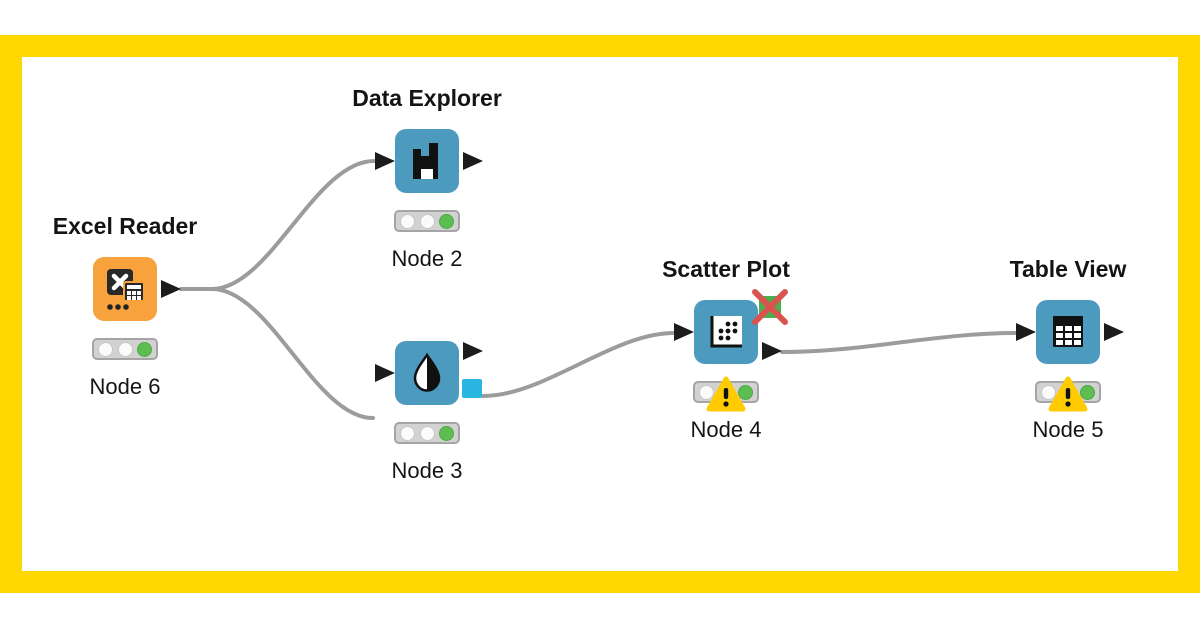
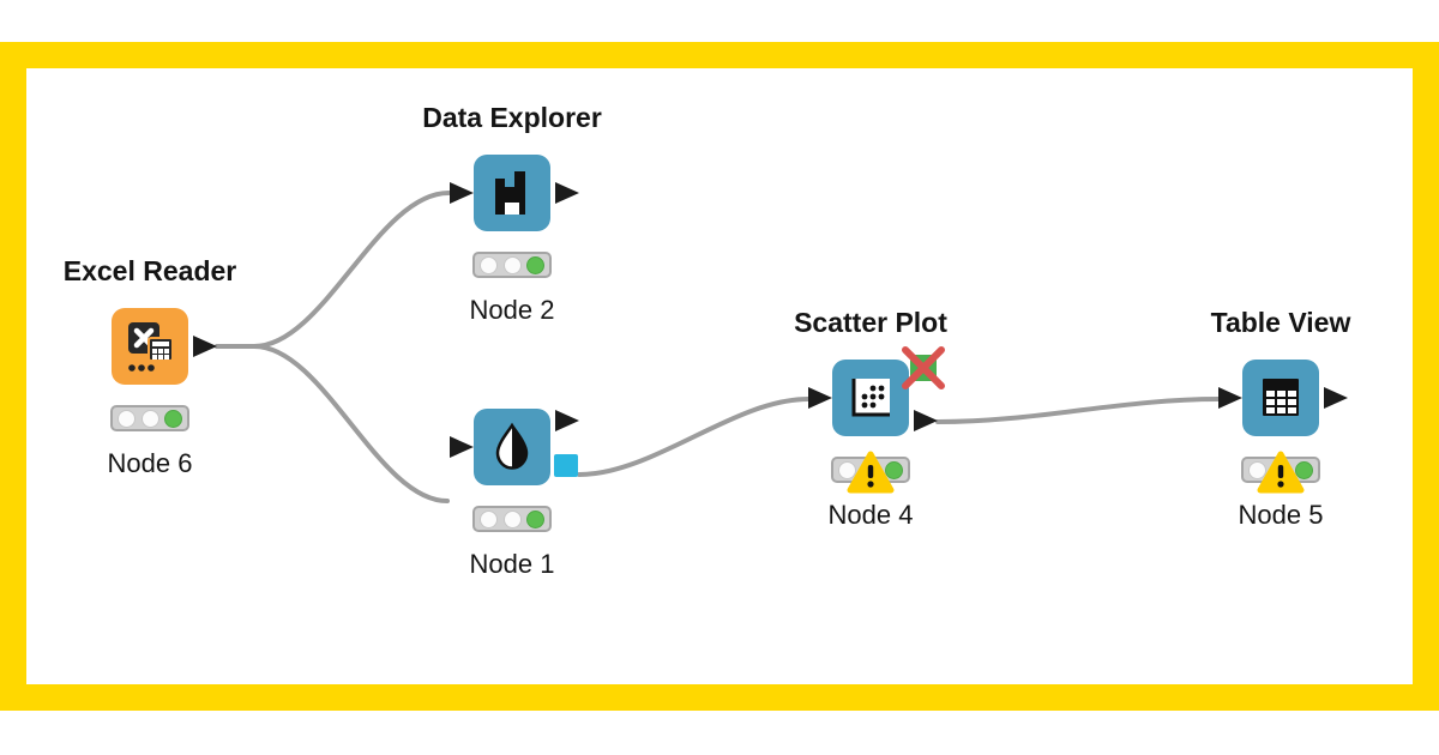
  Excel Reader
  Node 6
  Data Explorer
  Node 2
- Node 3
+ Node 1
  Scatter Plot
  Node 4
  Table View
  Node 5
